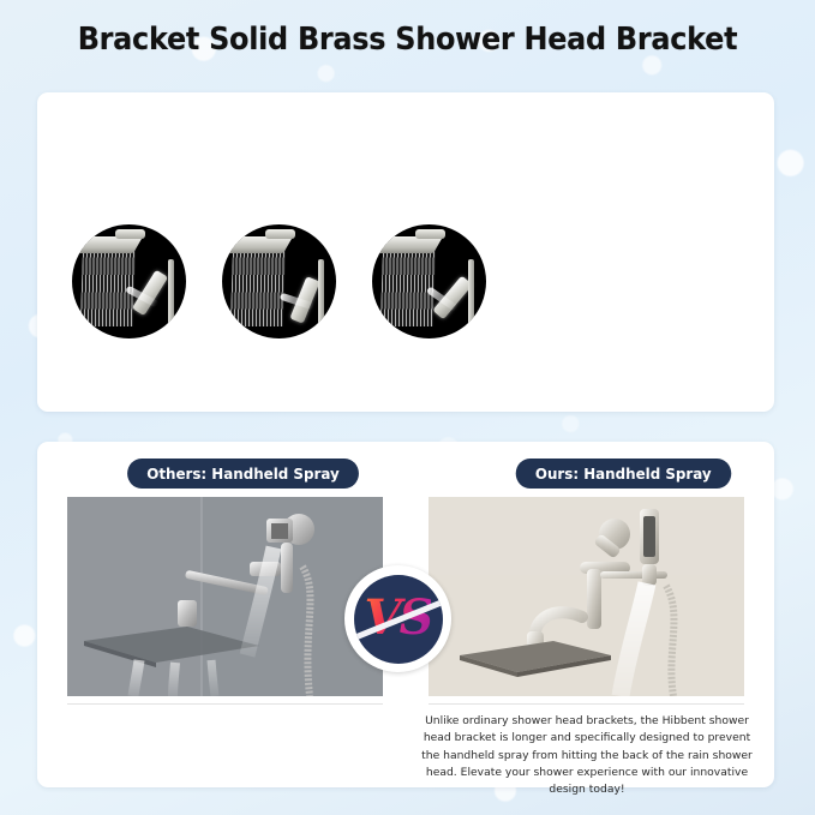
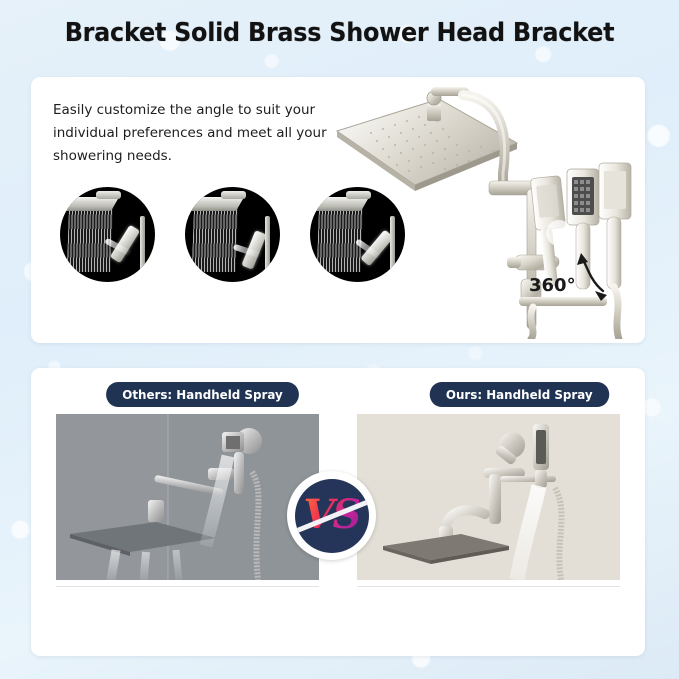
  Bracket Solid Brass Shower Head Bracket
+ Easily customize the angle to suit your individual preferences and meet all your showering needs.
+ 360°
  Others: Handheld Spray
  Ours: Handheld Spray
- Unlike ordinary shower head brackets, the Hibbent shower head bracket is longer and specifically designed to prevent the handheld spray from hitting the back of the rain shower head. Elevate your shower experience with our innovative design today!
  VS
